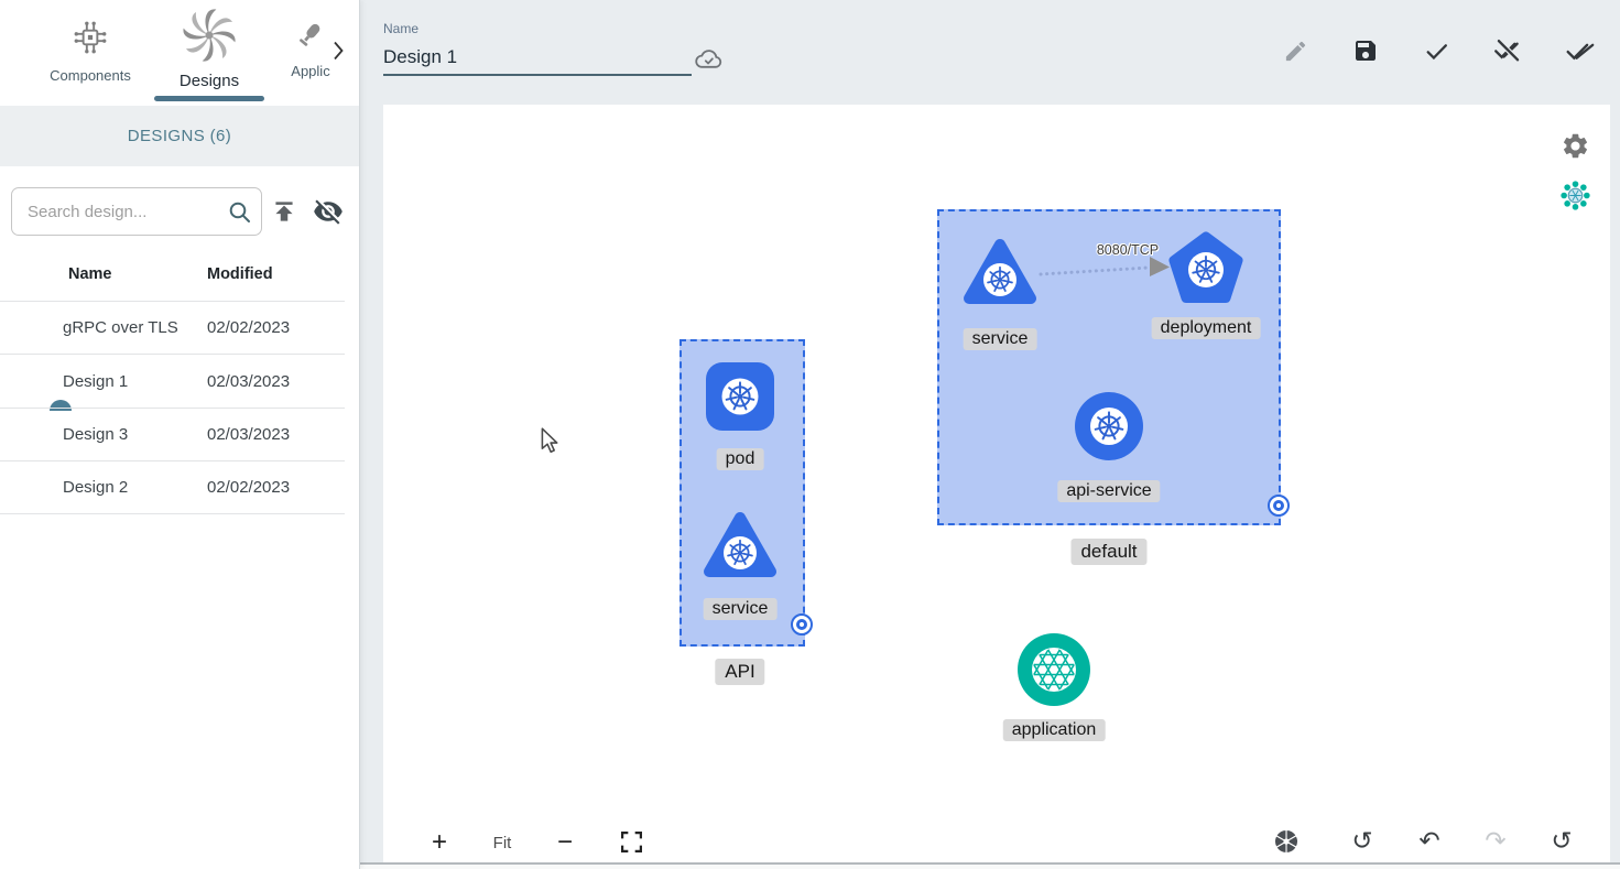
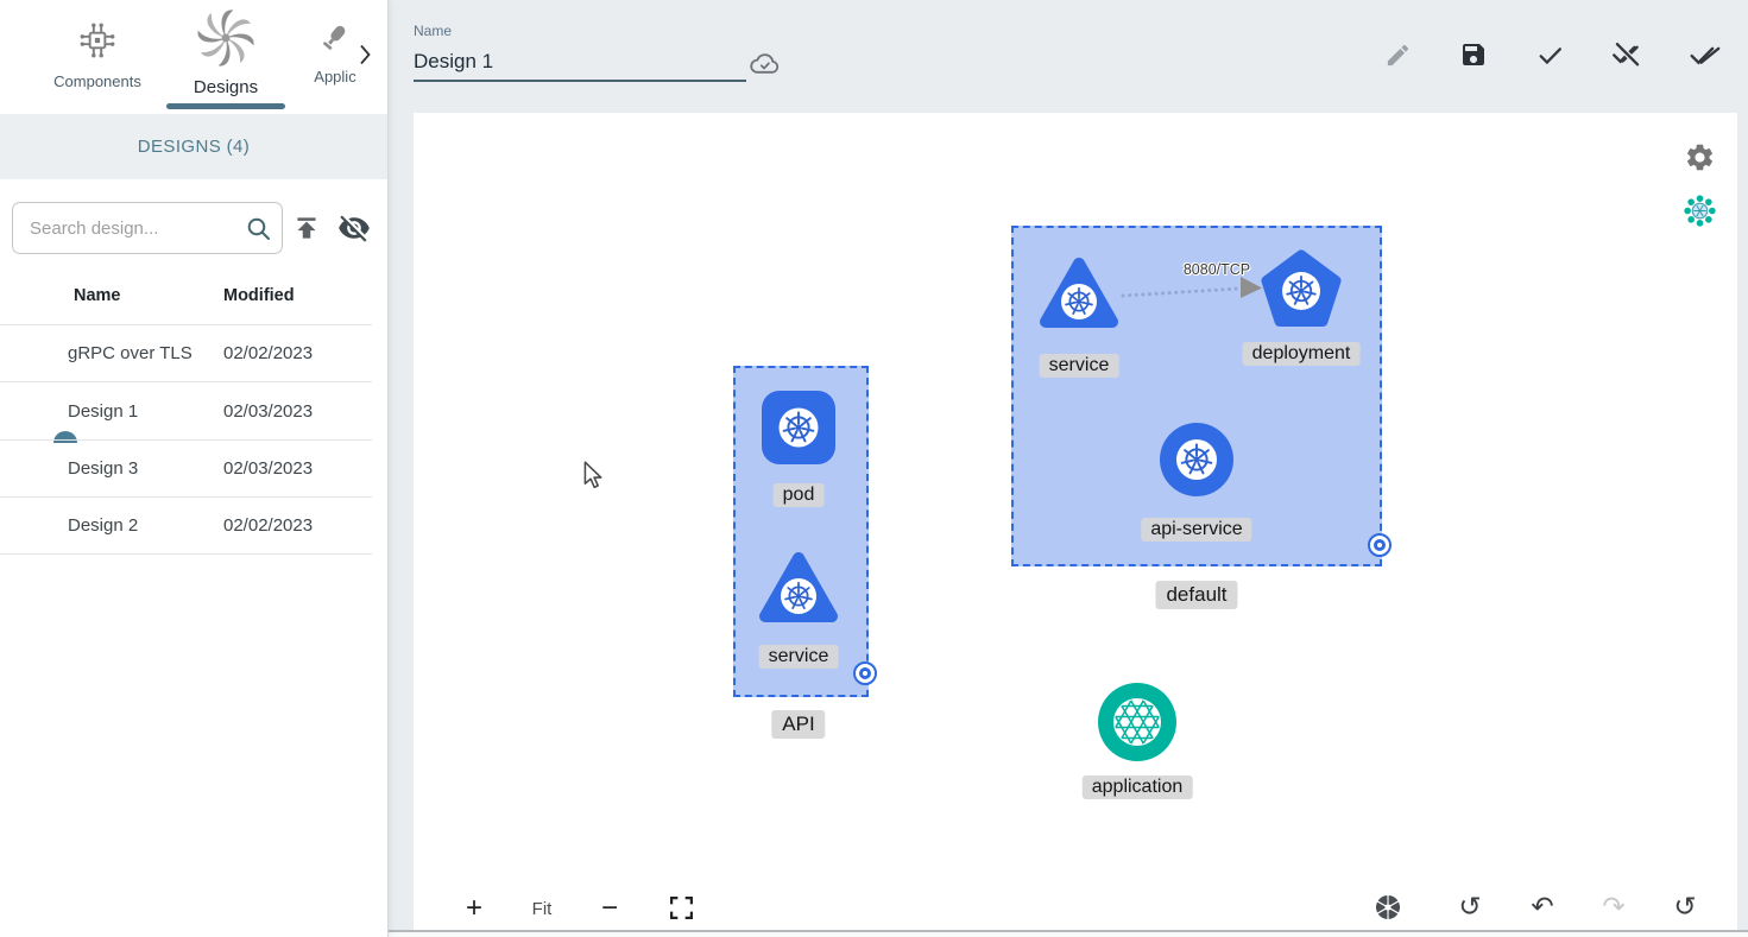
  Components
  Designs
  Applic
- DESIGNS (6)
+ DESIGNS (4)
  Search design...
  Name
  Modified
  gRPC over TLS
  02/02/2023
  Design 1
  02/03/2023
  Design 3
  02/03/2023
  Design 2
  02/02/2023
  Name
  Design 1
  pod
  service
  API
  service
  deployment
  8080/TCP
  api-service
  default
  application
  +
  Fit
  −
  ↺
  ↶
  ↷
  ↺
